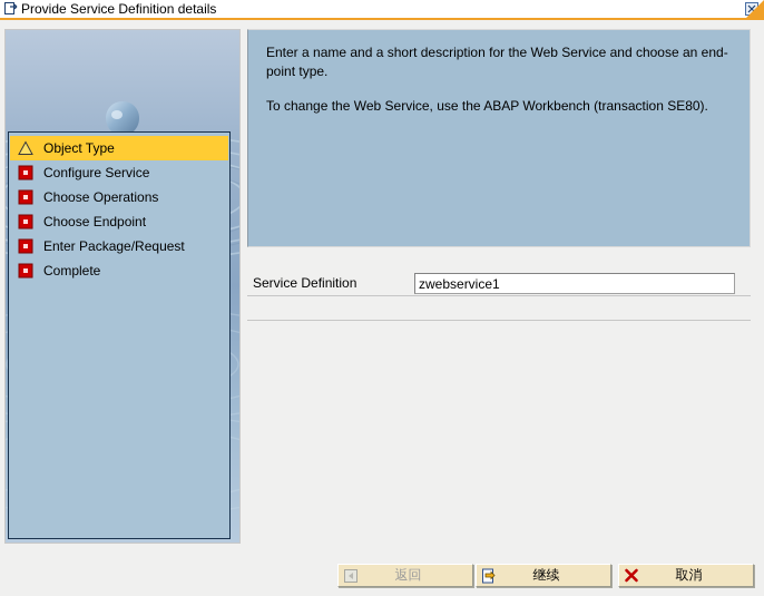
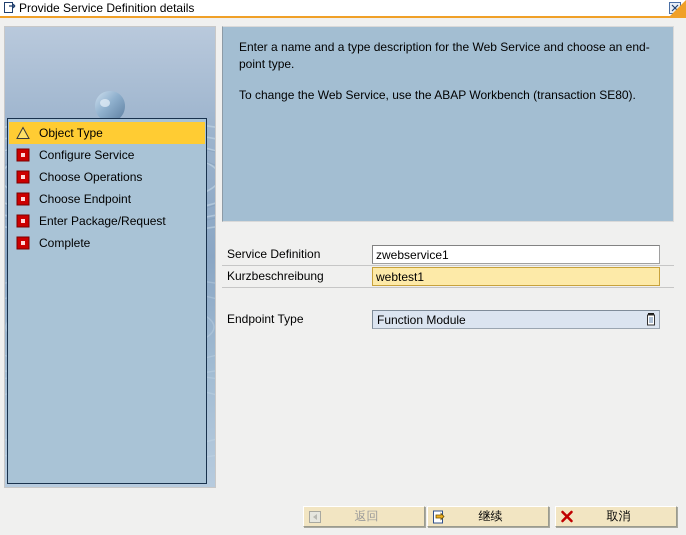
  Provide Service Definition details
  Object Type
  Configure Service
  Choose Operations
  Choose Endpoint
  Enter Package/Request
  Complete
- Enter a name and a short description for the Web Service and choose an end-point type.
+ Enter a name and a type description for the Web Service and choose an end-point type.
  To change the Web Service, use the ABAP Workbench (transaction SE80).
  Service Definition
  zwebservice1
+ Kurzbeschreibung
+ webtest1
+ Endpoint Type
+ Function Module
  返回
  继续
  取消
